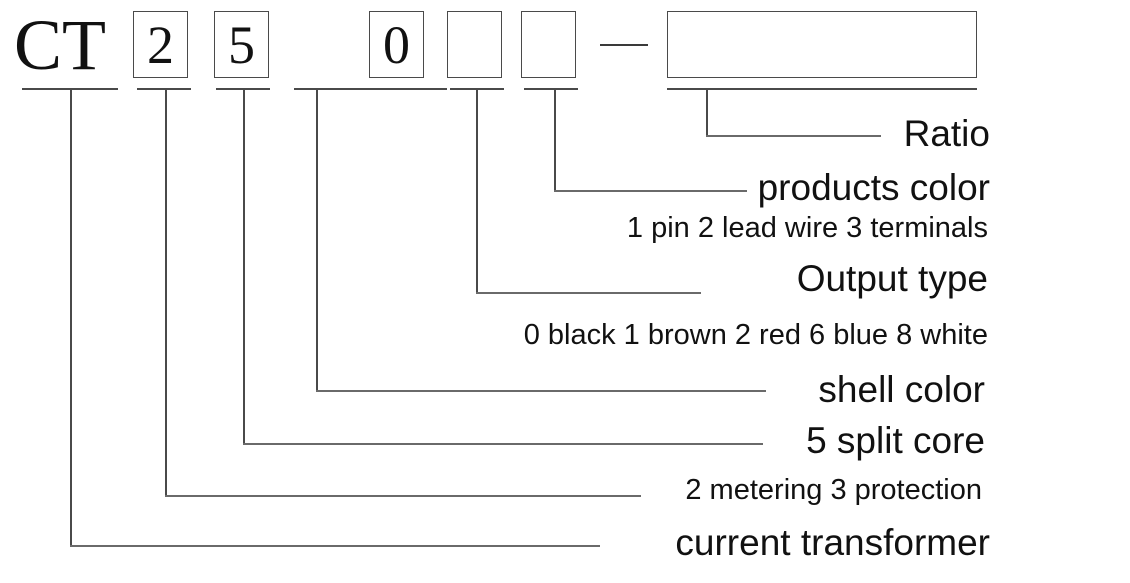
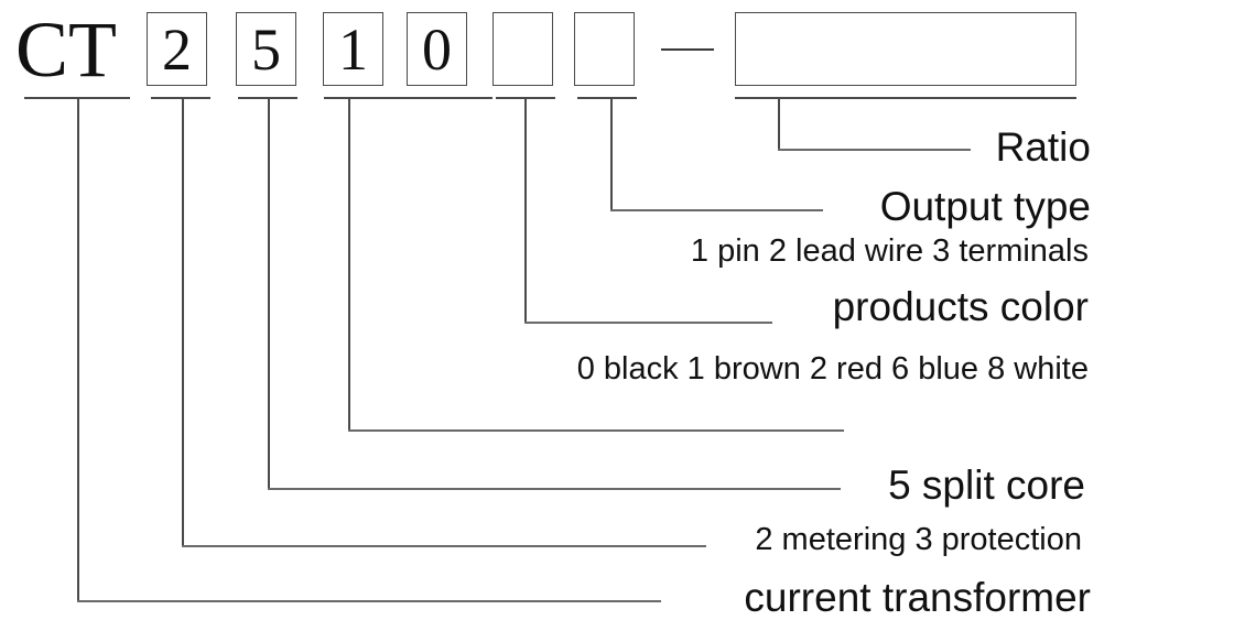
  CT
  2
  5
+ 1
  0
  Ratio
- products color
+ Output type
  1 pin 2 lead wire 3 terminals
- Output type
+ products color
  0 black 1 brown 2 red 6 blue 8 white
- shell color
  5 split core
  2 metering 3 protection
  current transformer
